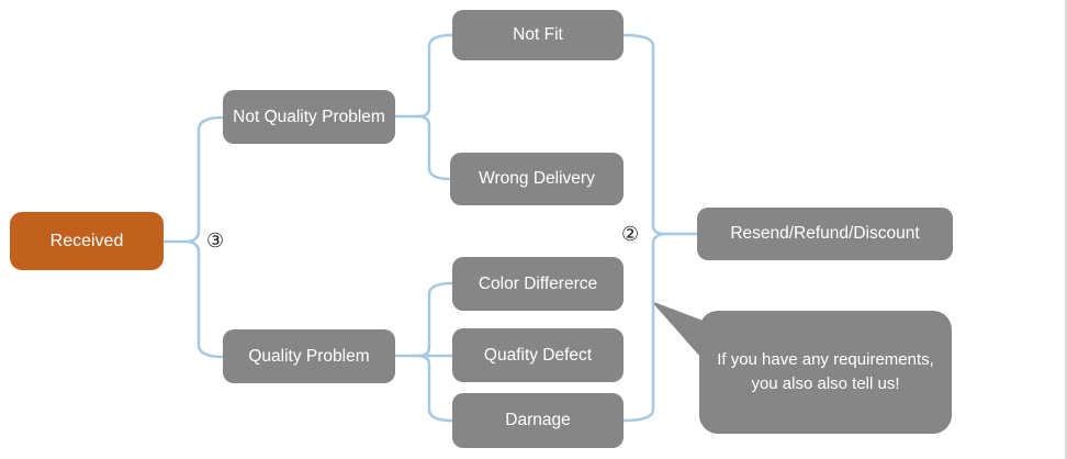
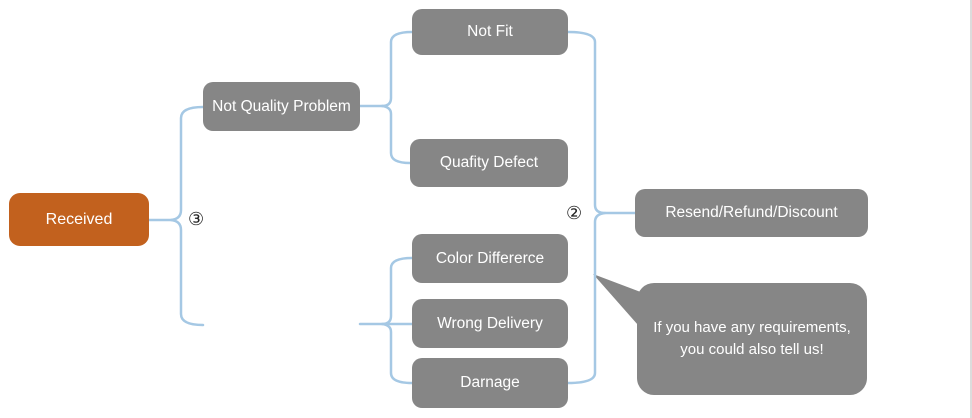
  Received
  Not Quality Problem
- Quality Problem
  Not Fit
- Wrong Delivery
+ Quafity Defect
  Color Differerce
- Quafity Defect
+ Wrong Delivery
  Darnage
  Resend/Refund/Discount
- If you have any requirements, you also also tell us!
+ If you have any requirements, you could also tell us!
  ③
  ②
